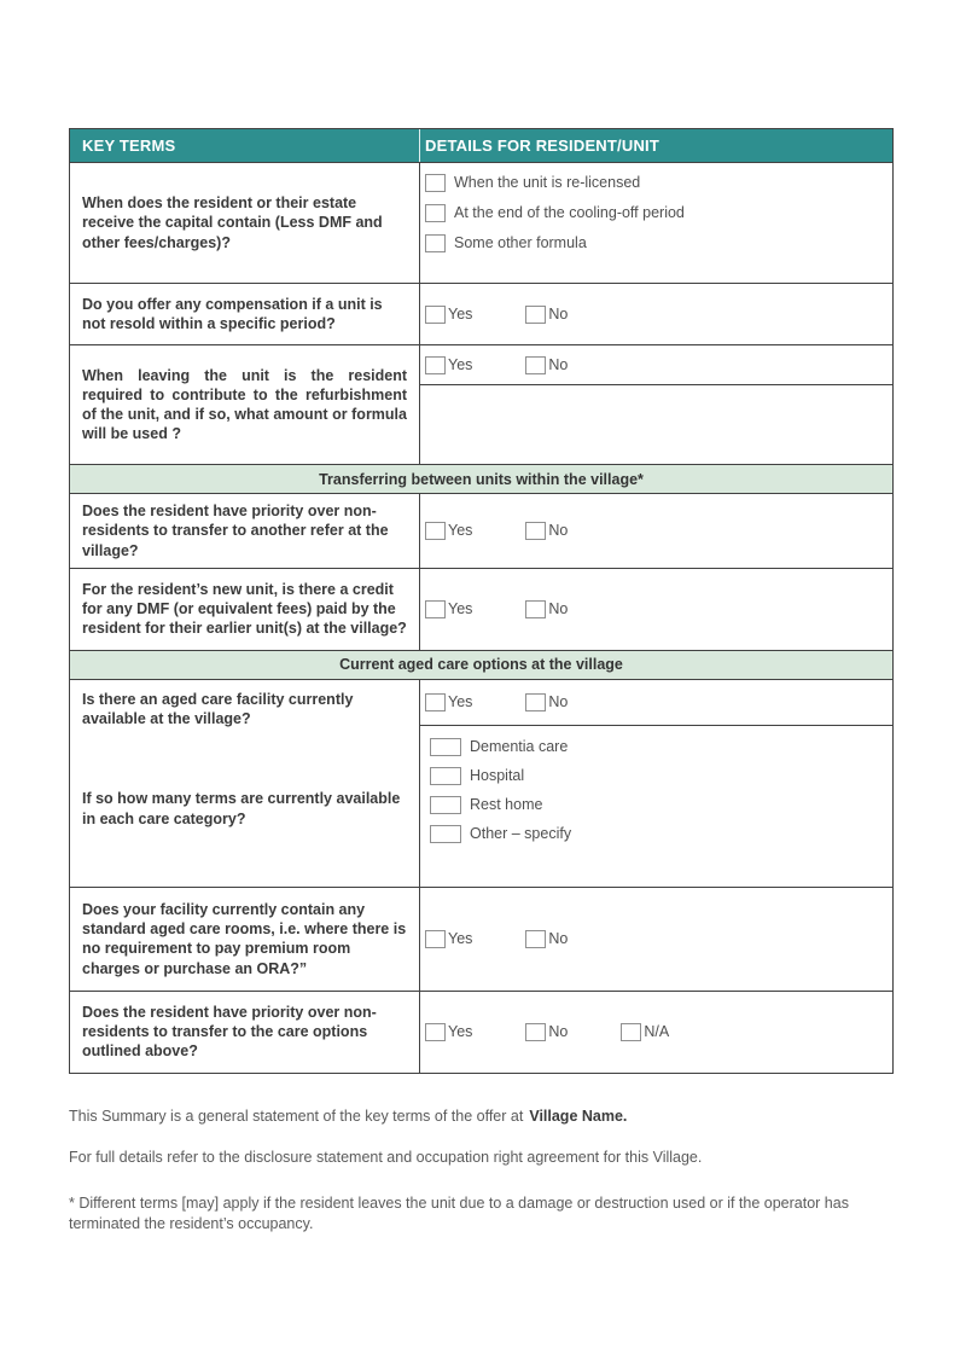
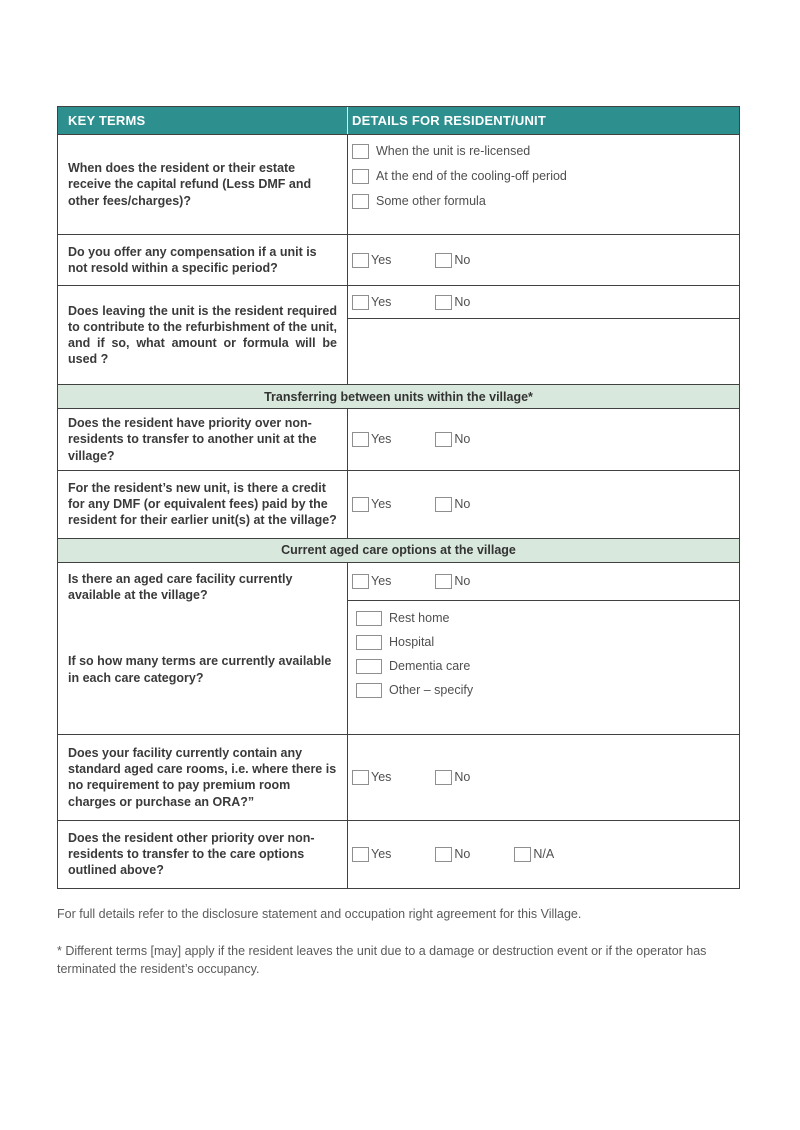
  KEY TERMS
  DETAILS FOR RESIDENT/UNIT
- When does the resident or their estate receive the capital contain (Less DMF and other fees/charges)?
+ When does the resident or their estate receive the capital refund (Less DMF and other fees/charges)?
  When the unit is re-licensed
  At the end of the cooling-off period
  Some other formula
  Do you offer any compensation if a unit is not resold within a specific period?
  Yes
  No
- When leaving the unit is the resident required to contribute to the refurbishment of the unit, and if so, what amount or formula will be used ?
+ Does leaving the unit is the resident required to contribute to the refurbishment of the unit, and if so, what amount or formula will be used ?
  Yes
  No
  Transferring between units within the village*
- Does the resident have priority over non-residents to transfer to another refer at the village?
+ Does the resident have priority over non-residents to transfer to another unit at the village?
  Yes
  No
  For the resident’s new unit, is there a credit for any DMF (or equivalent fees) paid by the resident for their earlier unit(s) at the village?
  Yes
  No
  Current aged care options at the village
  Is there an aged care facility currently available at the village?
  If so how many terms are currently available in each care category?
  Yes
  No
- Dementia care
+ Rest home
  Hospital
- Rest home
+ Dementia care
  Other – specify
  Does your facility currently contain any standard aged care rooms, i.e. where there is no requirement to pay premium room charges or purchase an ORA?”
  Yes
  No
- Does the resident have priority over non-residents to transfer to the care options outlined above?
+ Does the resident other priority over non-residents to transfer to the care options outlined above?
  Yes
  No
  N/A
- This Summary is a general statement of the key terms of the offer at Village Name.
  For full details refer to the disclosure statement and occupation right agreement for this Village.
- * Different terms [may] apply if the resident leaves the unit due to a damage or destruction used or if the operator has terminated the resident’s occupancy.
+ * Different terms [may] apply if the resident leaves the unit due to a damage or destruction event or if the operator has terminated the resident’s occupancy.
